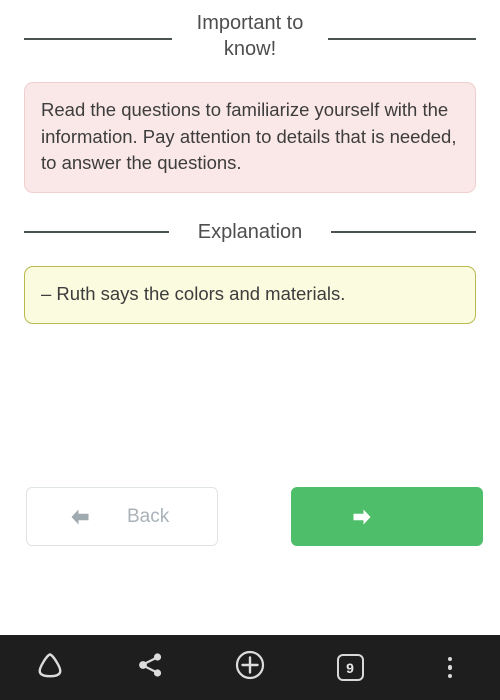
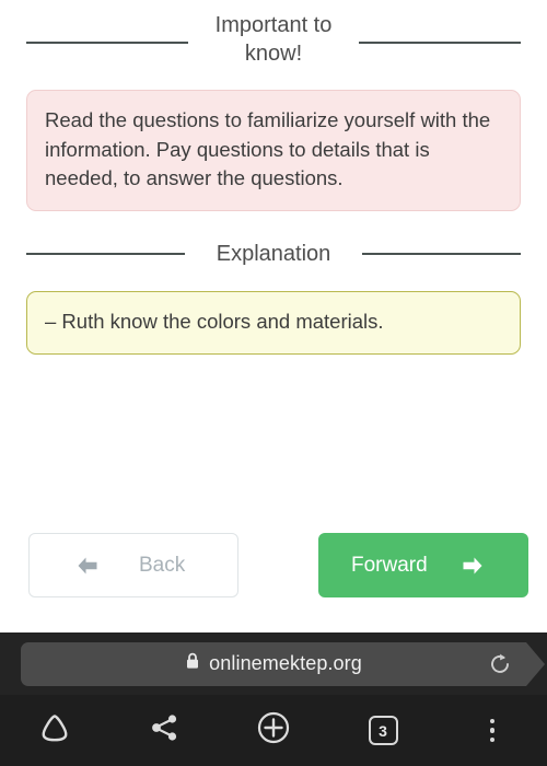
  Important to know!
- Read the questions to familiarize yourself with the information. Pay attention to details that is needed, to answer the questions.
+ Read the questions to familiarize yourself with the information. Pay questions to details that is needed, to answer the questions.
  Explanation
- – Ruth says the colors and materials.
+ – Ruth know the colors and materials.
  Back
+ Forward
+ onlinemektep.org
- 9
+ 3
